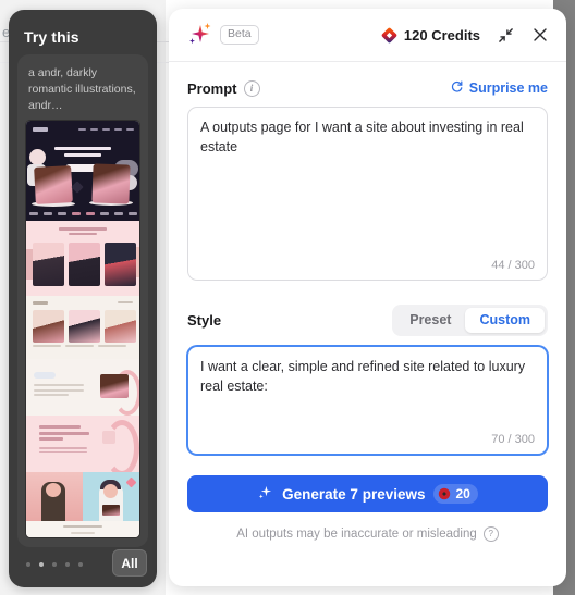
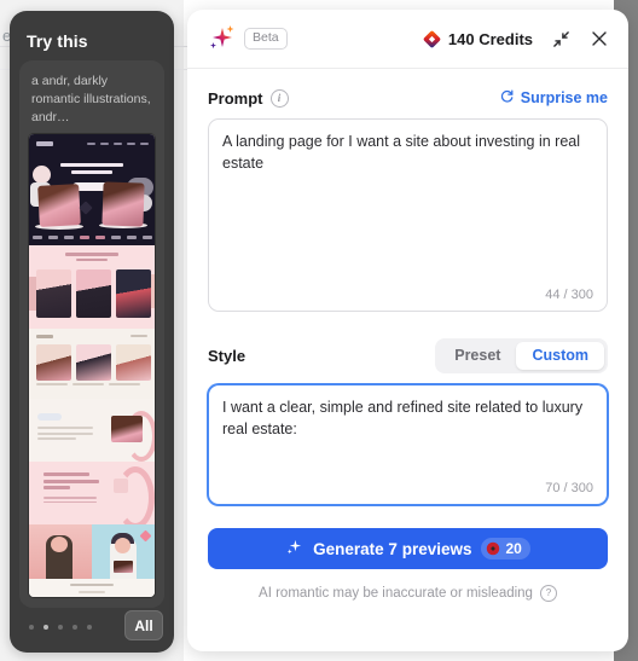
  e
  Try this
  a andr, darkly romantic illustrations, andr…
  All
  Beta
- 120 Credits
+ 140 Credits
  Prompt
  i
  Surprise me
- A outputs page for I want a site about investing in real estate
+ A landing page for I want a site about investing in real estate
  44 / 300
  Style
  Preset
  Custom
  I want a clear, simple and refined site related to luxury real estate:
  70 / 300
  Generate 7 previews
  20
- AI outputs may be inaccurate or misleading
+ AI romantic may be inaccurate or misleading
  ?
